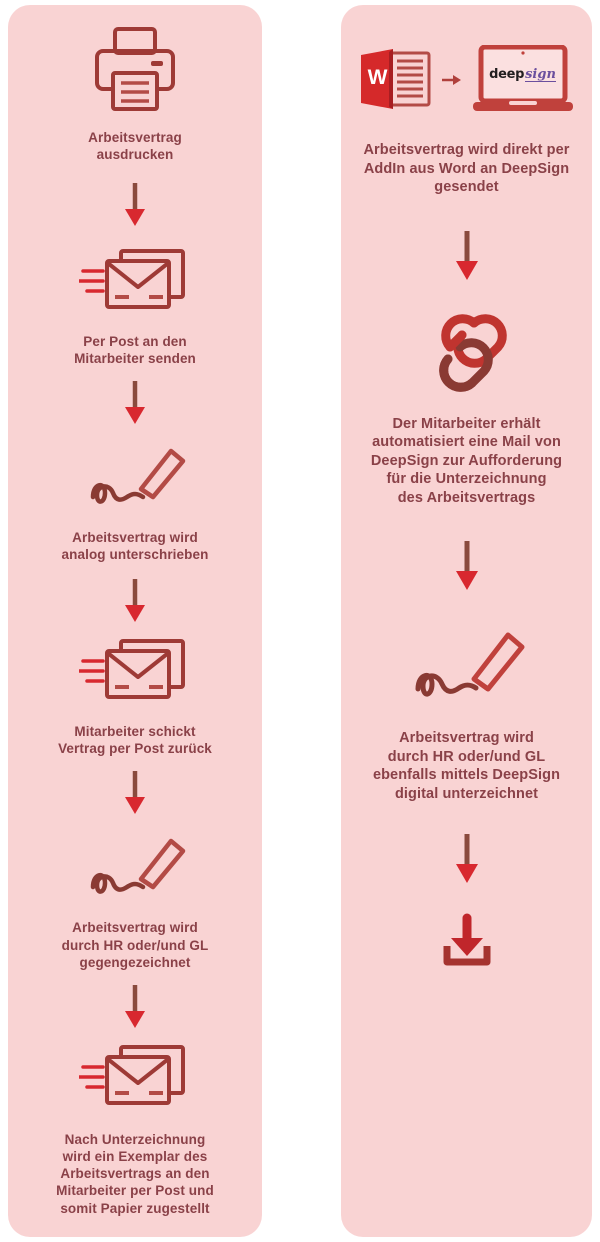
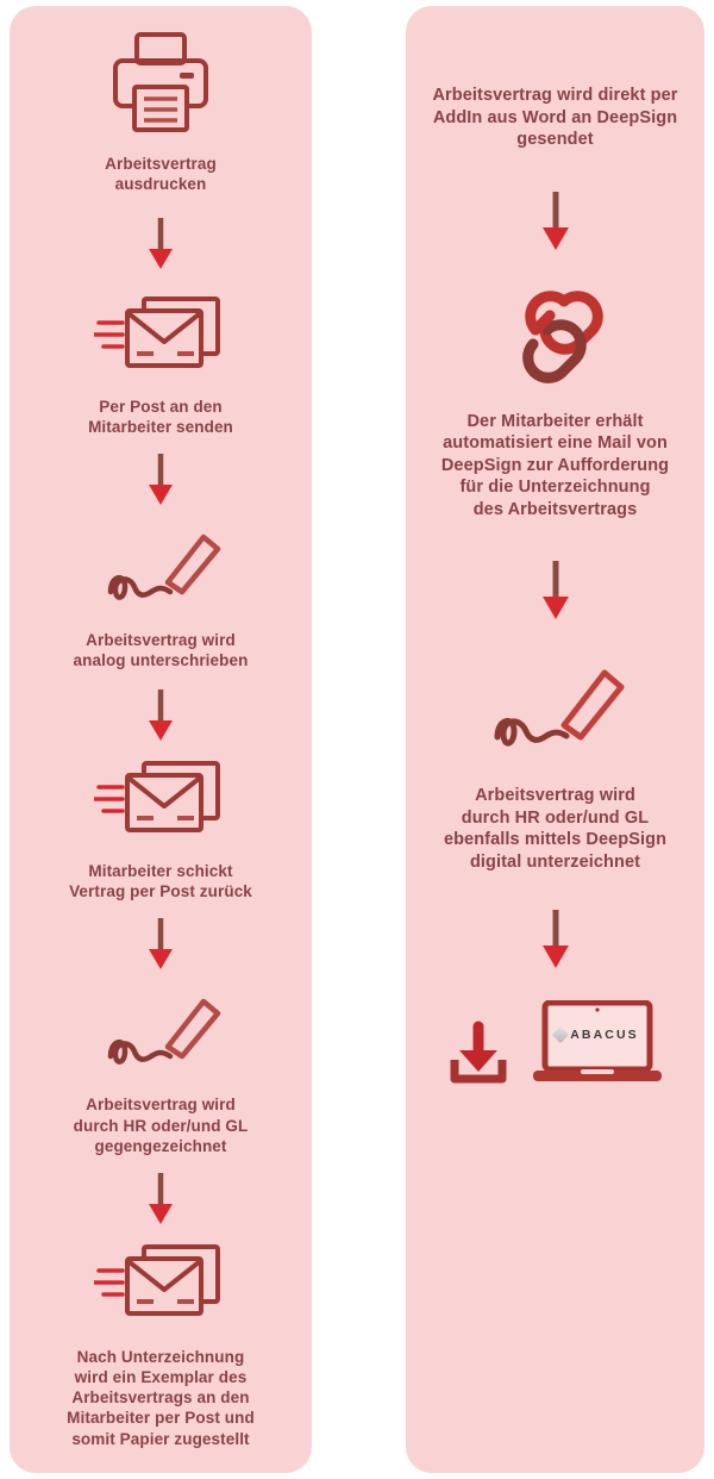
  Arbeitsvertrag
  ausdrucken
  Per Post an den
  Mitarbeiter senden
  Arbeitsvertrag wird
  analog unterschrieben
  Mitarbeiter schickt
  Vertrag per Post zurück
  Arbeitsvertrag wird
  durch HR oder/und GL
  gegengezeichnet
  Nach Unterzeichnung
  wird ein Exemplar des
  Arbeitsvertrags an den
  Mitarbeiter per Post und
  somit Papier zugestellt
- W
- deep
- sign
  Arbeitsvertrag wird direkt per
  AddIn aus Word an DeepSign
  gesendet
  Der Mitarbeiter erhält
  automatisiert eine Mail von
  DeepSign zur Aufforderung
  für die Unterzeichnung
  des Arbeitsvertrags
  Arbeitsvertrag wird
  durch HR oder/und GL
  ebenfalls mittels DeepSign
  digital unterzeichnet
+ ABACUS
